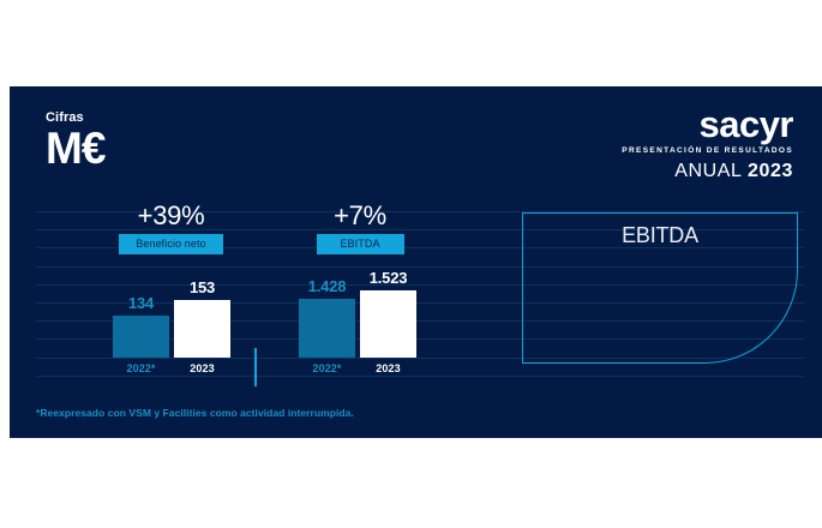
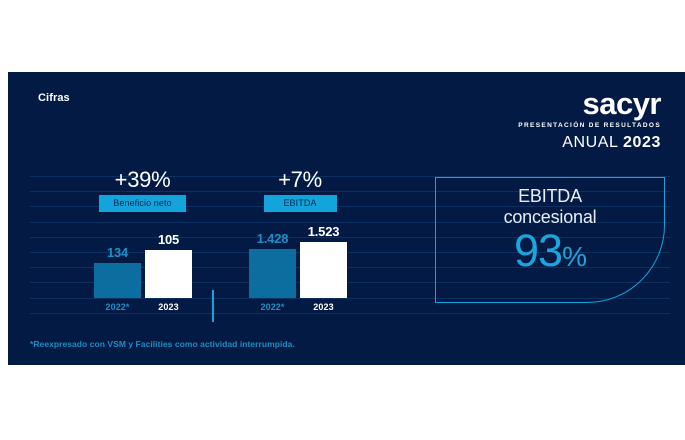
  Cifras
- M€
  sacyr
  ANUAL 2023
  +39%
  Beneficio neto
  134
- 153
+ 105
  2022*
  2023
  +7%
  EBITDA
  1.428
  1.523
  2022*
  2023
  EBITDA
+ concesional
+ 93%
  *Reexpresado con VSM y Facilities como actividad interrumpida.
